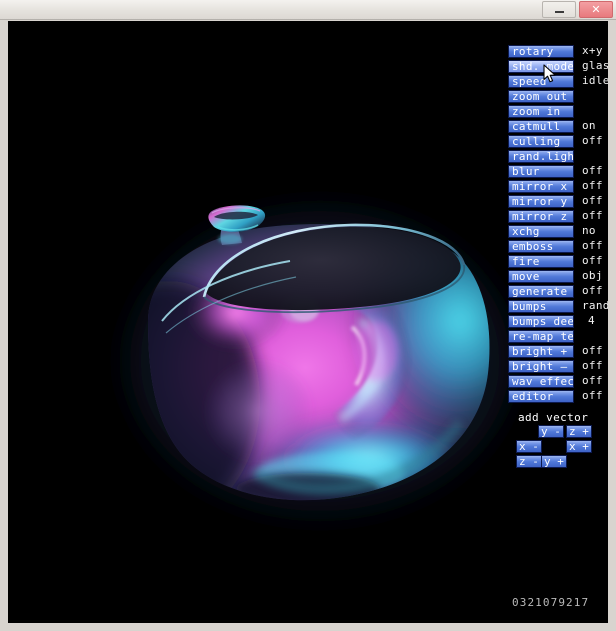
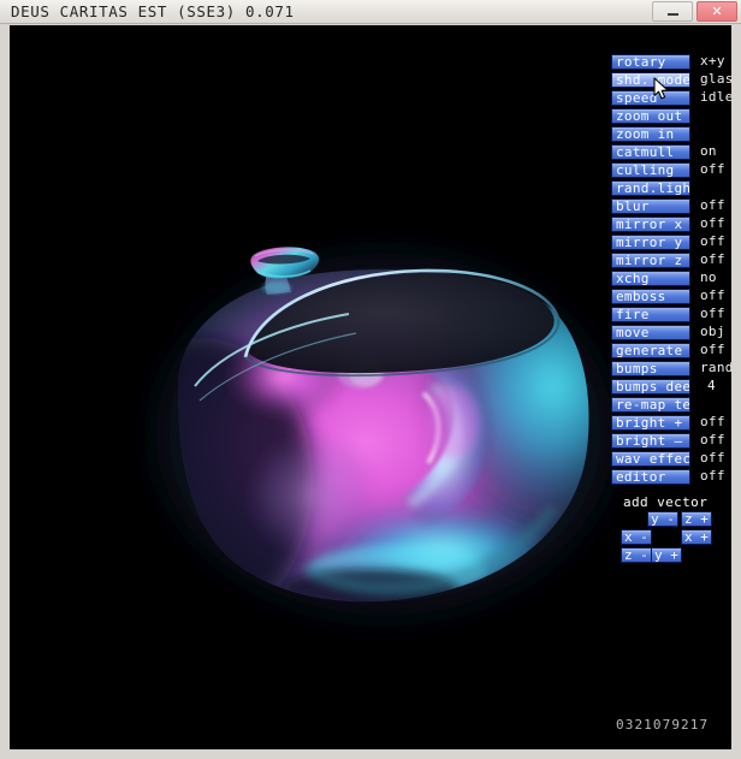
+ DEUS CARITAS EST (SSE3) 0.071
  ✕
  0321079217
  add vector
  rotary
  x+y
  shd. mode
  glas
  speed
  idle
  zoom out
  zoom in
  catmull
  on
  culling
  off
  rand.ligh
  blur
  off
  mirror x
  off
  mirror y
  off
  mirror z
  off
  xchg
  no
  emboss
  off
  fire
  off
  move
  obj
  generate
  off
  bumps
  rand
  bumps dee
  4
  re-map te
  bright +
  off
  bright –
  off
  wav effec
  off
  editor
  off
  y -
  z +
  x -
  x +
  z -
  y +
